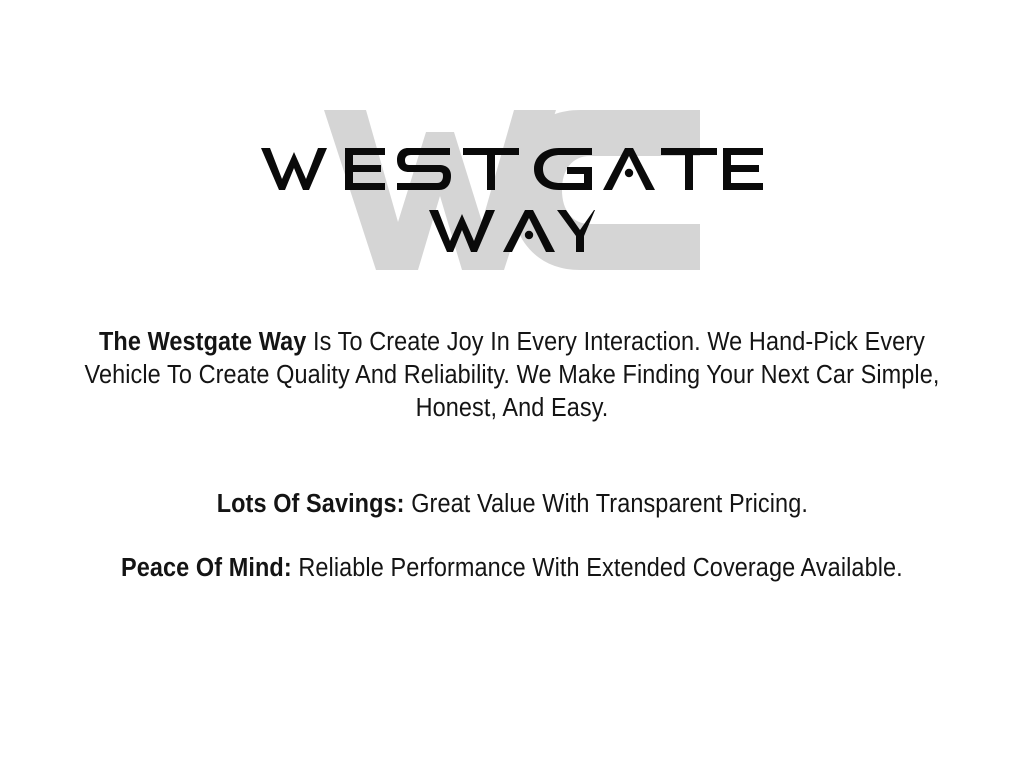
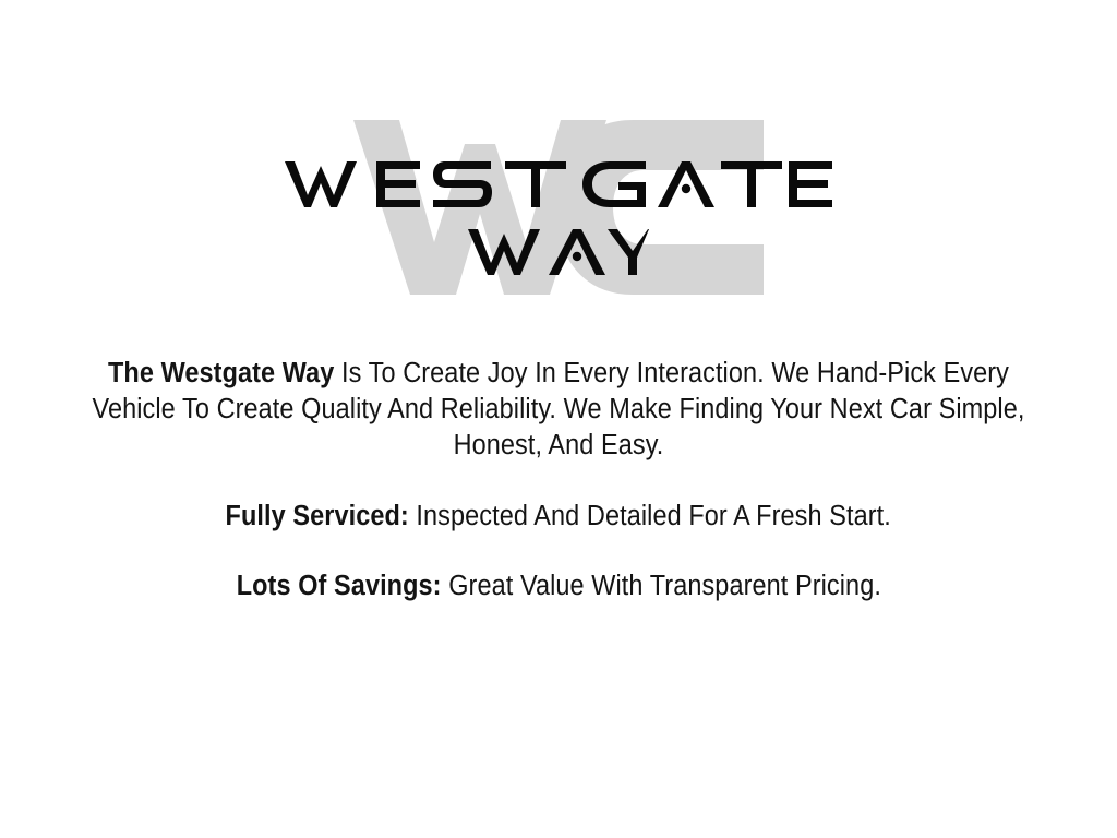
  The Westgate Way Is To Create Joy In Every Interaction. We Hand-Pick Every Vehicle To Create Quality And Reliability. We Make Finding Your Next Car Simple, Honest, And Easy.
+ Fully Serviced: Inspected And Detailed For A Fresh Start.
  Lots Of Savings: Great Value With Transparent Pricing.
- Peace Of Mind: Reliable Performance With Extended Coverage Available.
